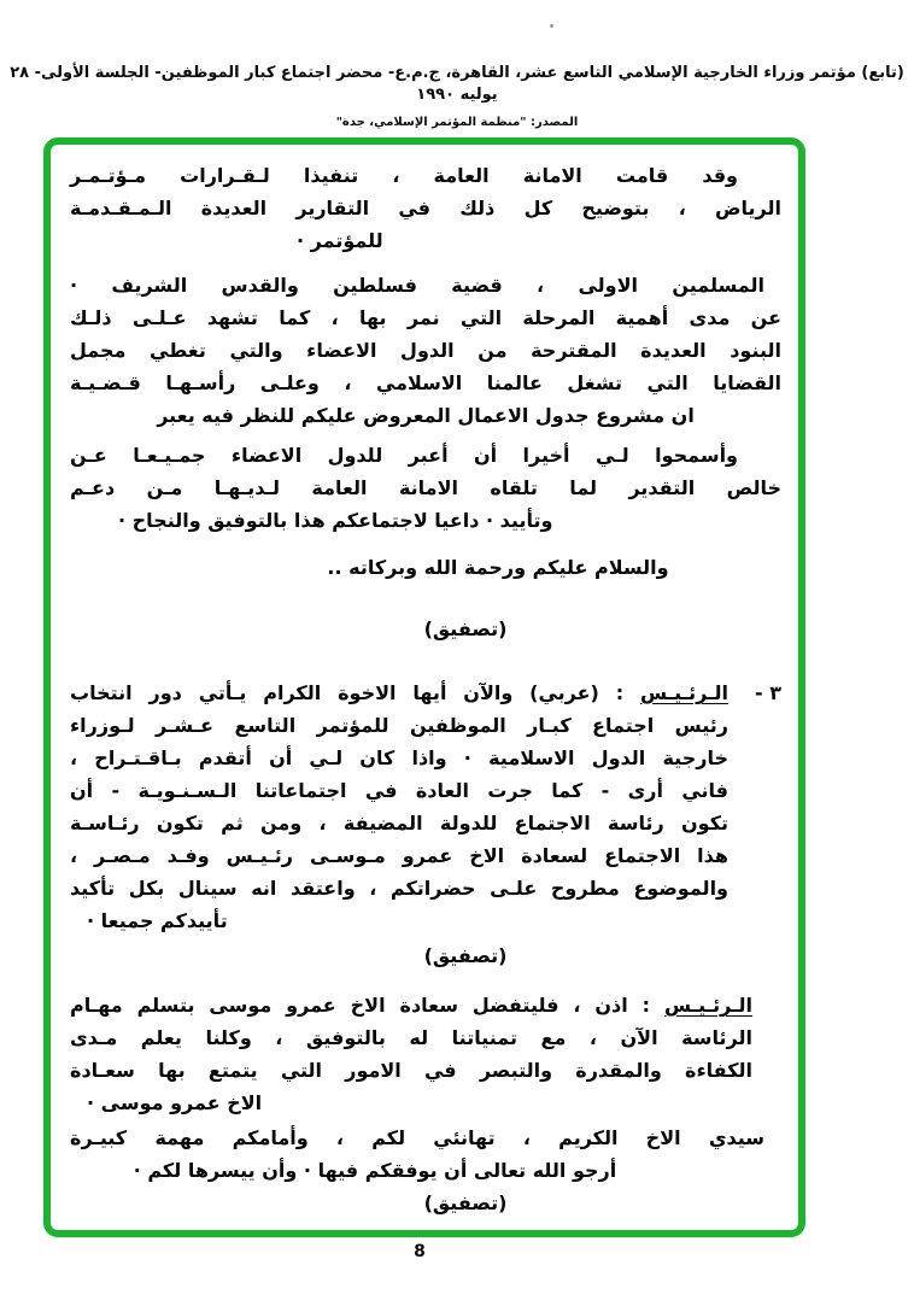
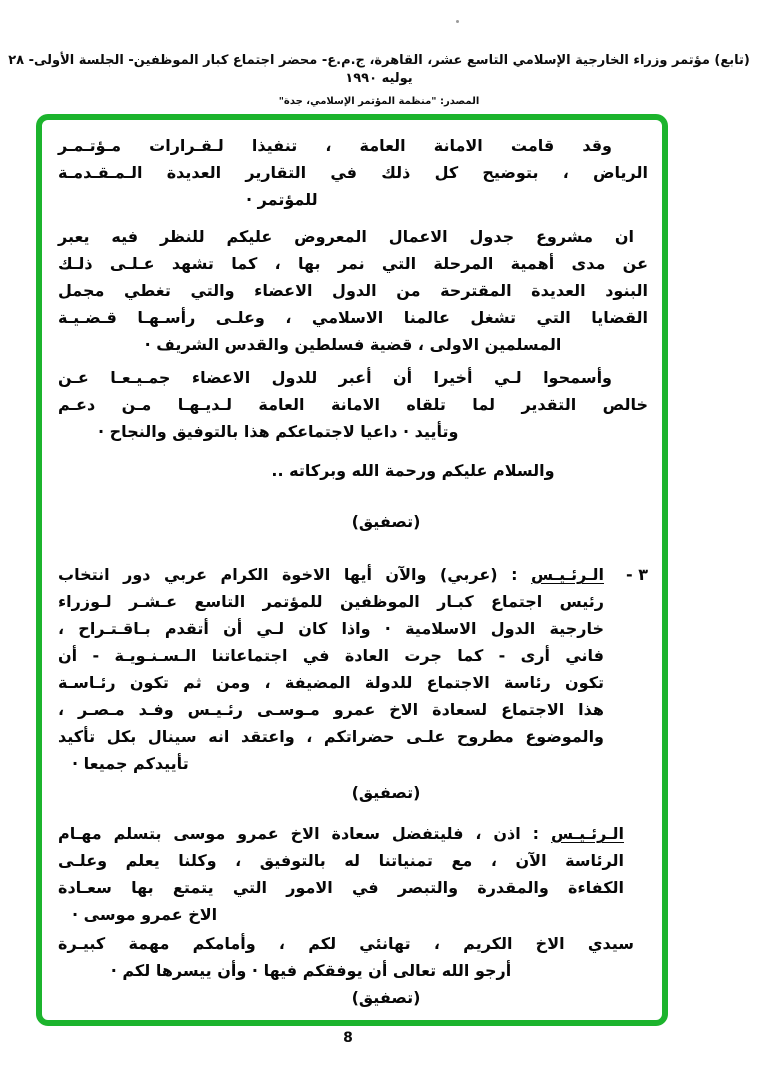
  (تابع) مؤتمر وزراء الخارجية الإسلامي التاسع عشر، القاهرة، ج.م.ع- محضر اجتماع كبار الموظفين- الجلسة الأولى- ٢٨ يوليه ١٩٩٠
  المصدر: "منظمة المؤتمر الإسلامي، جدة"
  وقد قامت الامانة العامة ، تنفيذا لـقـرارات مـؤتـمـر
  الرياض ، بتوضيح كل ذلك في التقارير العديدة الـمـقـدمـة
  للمؤتمر ·
- المسلمين الاولى ، قضية فسلطين والقدس الشريف ·
+ ان مشروع جدول الاعمال المعروض عليكم للنظر فيه يعبر
  عن مدى أهمية المرحلة التي نمر بها ، كما تشهد عـلـى ذلـك
  البنود العديدة المقترحة من الدول الاعضاء والتي تغطي مجمل
  القضايا التي تشغل عالمنا الاسلامي ، وعلـى رأسـهـا قـضـيـة
- ان مشروع جدول الاعمال المعروض عليكم للنظر فيه يعبر
+ المسلمين الاولى ، قضية فسلطين والقدس الشريف ·
  وأسمحوا لـي أخيرا أن أعبر للدول الاعضاء جمـيـعـا عـن
  خالص التقدير لما تلقاه الامانة العامة لـديـهـا مـن دعـم
  وتأييد · داعيا لاجتماعكم هذا بالتوفيق والنجاح ·
  والسلام عليكم ورحمة الله وبركاته ..
  (تصفيق)
  ٣ -
- الـرئـيـس : (عربي) والآن أيها الاخوة الكرام يـأتي دور انتخاب
+ الـرئـيـس : (عربي) والآن أيها الاخوة الكرام عربي دور انتخاب
  رئيس اجتماع كبـار الموظفين للمؤتمر التاسع عـشـر لـوزراء
  خارجية الدول الاسلامية · واذا كان لـي أن أتقدم بـاقـتـراح ،
  فاني أرى - كما جرت العادة في اجتماعاتنا الـسـنـويـة - أن
  تكون رئاسة الاجتماع للدولة المضيفة ، ومن ثم تكون رئـاسـة
  هذا الاجتماع لسعادة الاخ عمرو مـوسـى رئـيـس وفـد مـصـر ،
  والموضوع مطروح علـى حضراتكم ، واعتقد انه سينال بكل تأكيد
  تأييدكم جميعا ·
  (تصفيق)
  الـرئـيـس : اذن ، فليتفضل سعادة الاخ عمرو موسى بتسلم مهـام
- الرئاسة الآن ، مع تمنياتنا له بالتوفيق ، وكلنا يعلم مـدى
+ الرئاسة الآن ، مع تمنياتنا له بالتوفيق ، وكلنا يعلم وعلـى
  الكفاءة والمقدرة والتبصر في الامور التي يتمتع بها سعـادة
  الاخ عمرو موسى ·
  سيدي الاخ الكريم ، تهانئي لكم ، وأمامكم مهمة كبيـرة
  أرجو الله تعالى أن يوفقكم فيها · وأن ييسرها لكم ·
  (تصفيق)
  8
